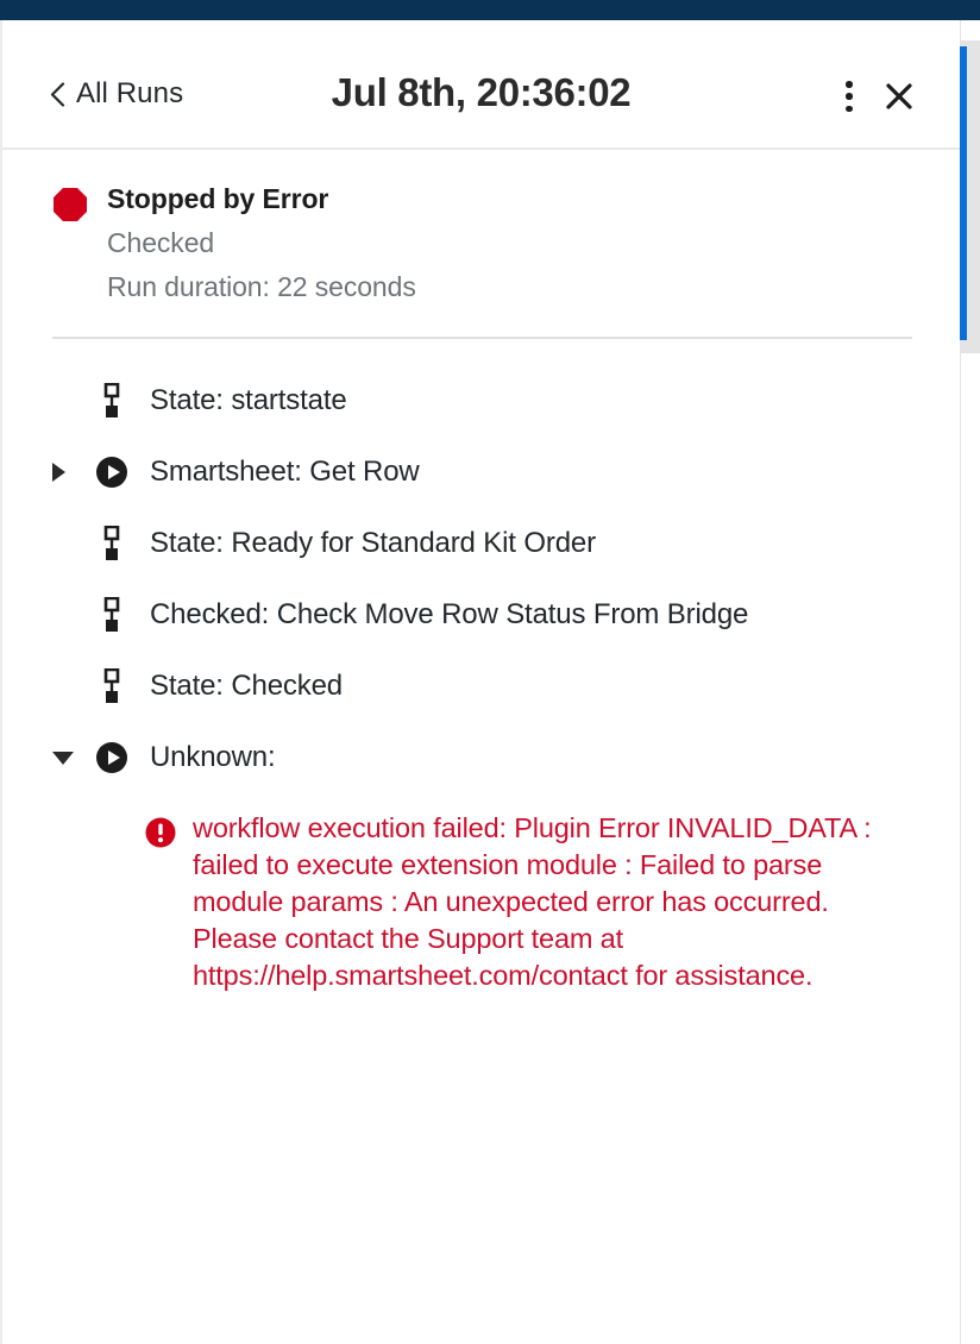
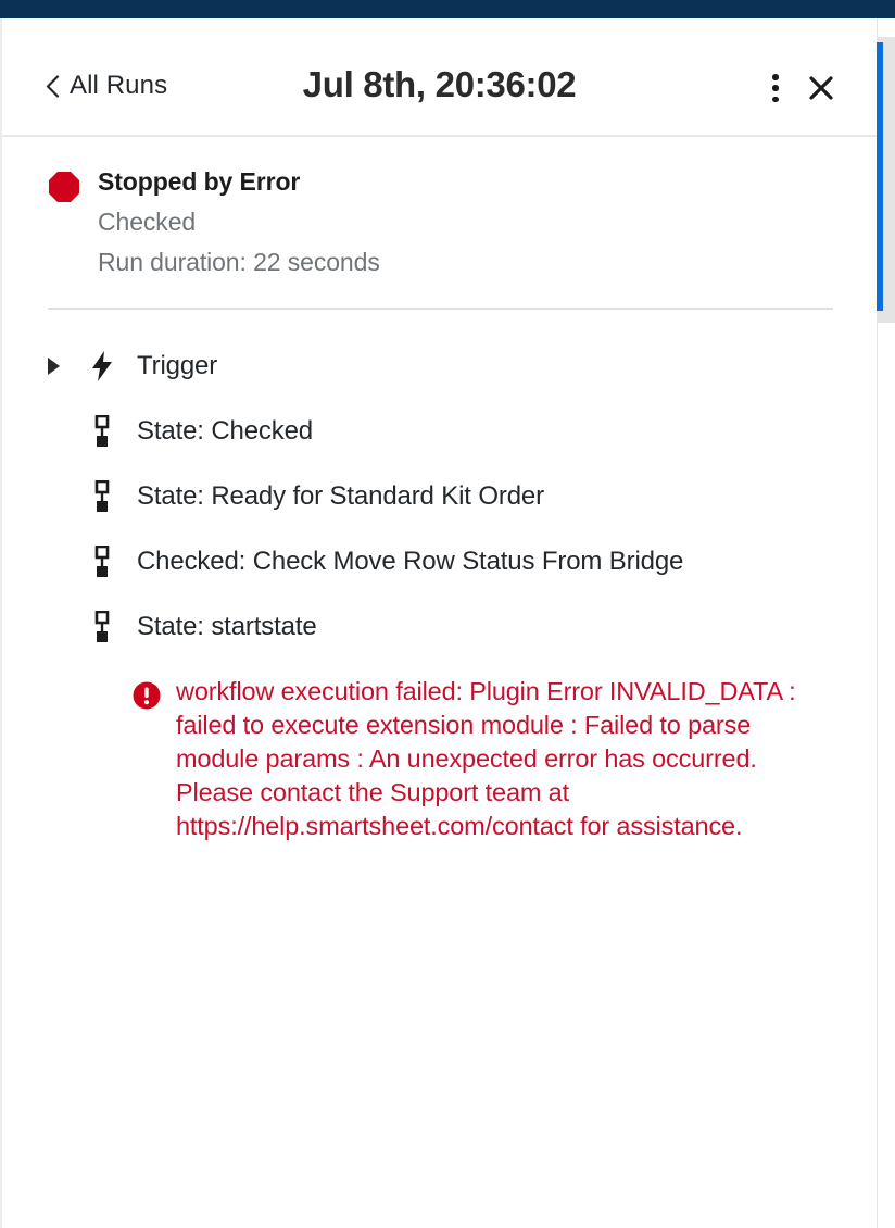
  All Runs
  Jul 8th, 20:36:02
  Stopped by Error
  Checked
  Run duration: 22 seconds
+ Trigger
- State: startstate
+ State: Checked
- Smartsheet: Get Row
  State: Ready for Standard Kit Order
  Checked: Check Move Row Status From Bridge
- State: Checked
+ State: startstate
- Unknown:
  workflow execution failed: Plugin Error INVALID_DATA : failed to execute extension module : Failed to parse module params : An unexpected error has occurred. Please contact the Support team at https://help.smartsheet.com/contact for assistance.
